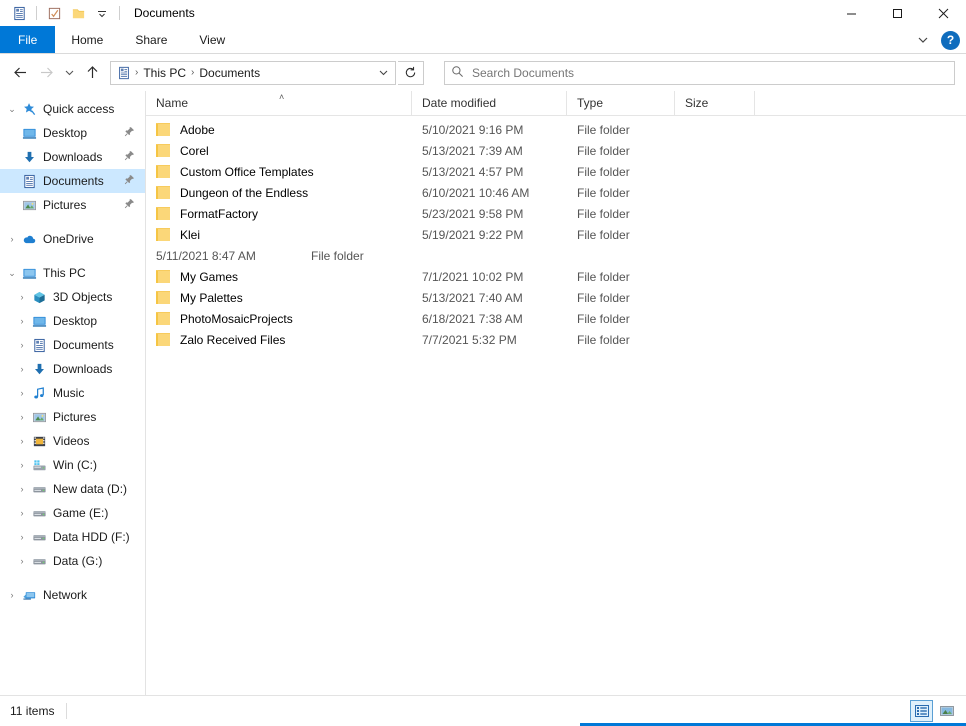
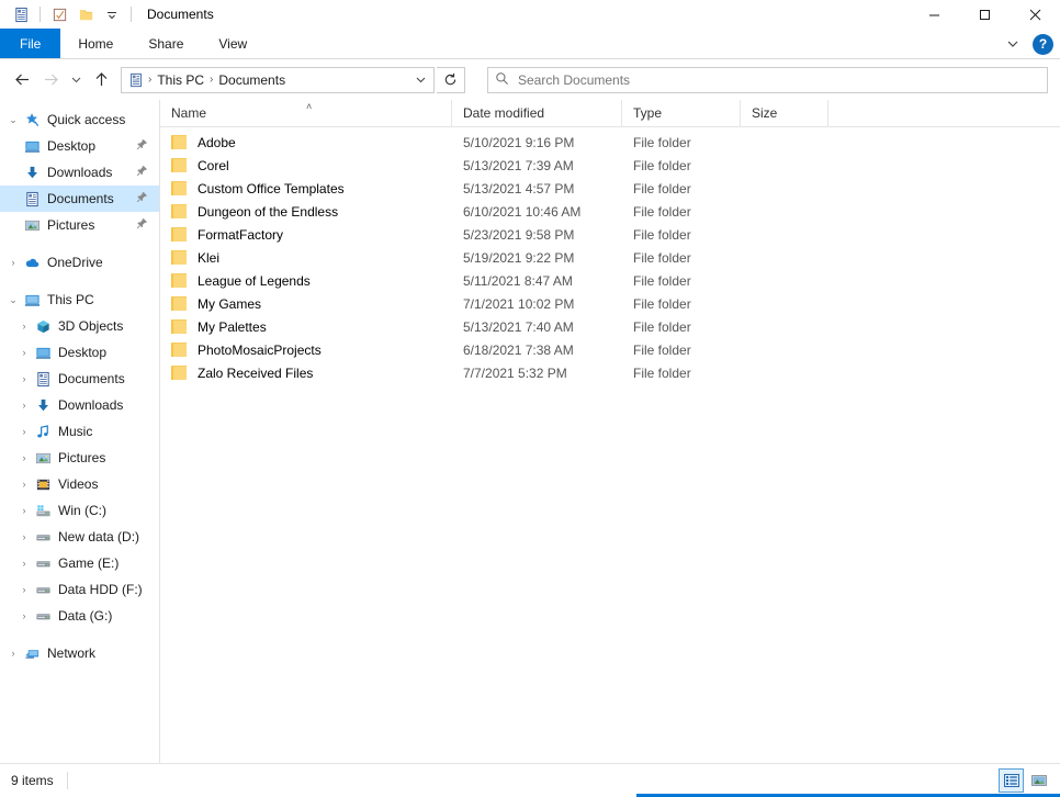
  Documents
  File
  Home
  Share
  View
  ?
  ›
  This PC
  ›
  Documents
  Search Documents
  ⌄
  Quick access
  Desktop
  Downloads
  Documents
  Pictures
  ›
  OneDrive
  ⌄
  This PC
  ›
  3D Objects
  ›
  Desktop
  ›
  Documents
  ›
  Downloads
  ›
  Music
  ›
  Pictures
  ›
  Videos
  ›
  Win (C:)
  ›
  New data (D:)
  ›
  Game (E:)
  ›
  Data HDD (F:)
  ›
  Data (G:)
  ›
  Network
  Name
  ˄
  Date modified
  Type
  Size
  Adobe
  5/10/2021 9:16 PM
  File folder
  Corel
  5/13/2021 7:39 AM
  File folder
  Custom Office Templates
  5/13/2021 4:57 PM
  File folder
  Dungeon of the Endless
  6/10/2021 10:46 AM
  File folder
  FormatFactory
  5/23/2021 9:58 PM
  File folder
  Klei
  5/19/2021 9:22 PM
  File folder
+ League of Legends
  5/11/2021 8:47 AM
  File folder
  My Games
  7/1/2021 10:02 PM
  File folder
  My Palettes
  5/13/2021 7:40 AM
  File folder
  PhotoMosaicProjects
  6/18/2021 7:38 AM
  File folder
  Zalo Received Files
  7/7/2021 5:32 PM
  File folder
- 11 items
+ 9 items
